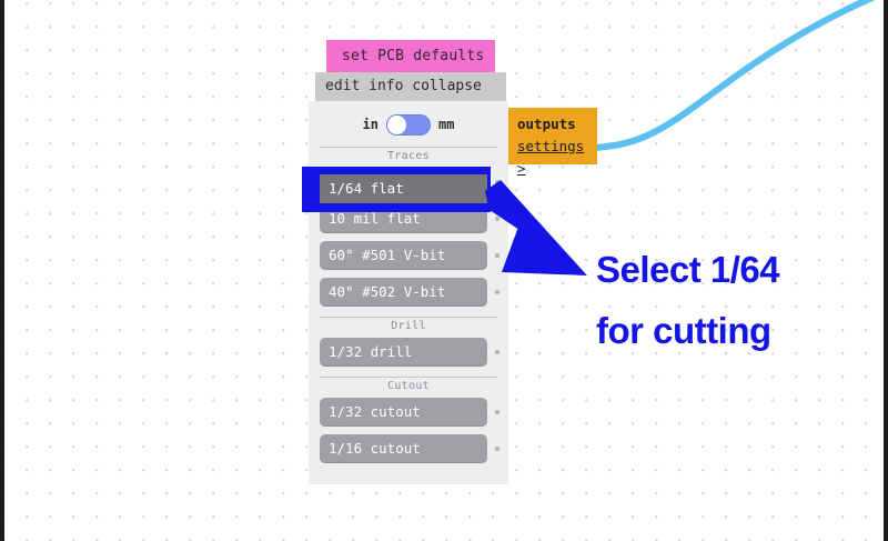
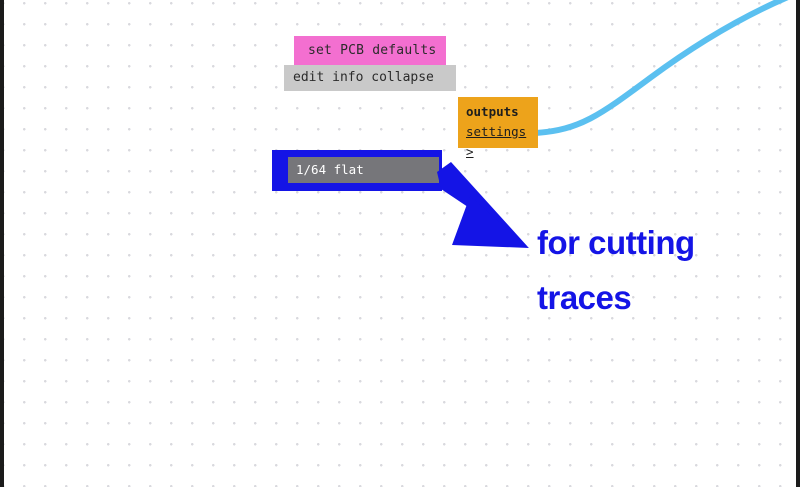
  set PCB defaults
  edit info collapse
- in
- mm
- Traces
- 10 mil flat
- 60° #501 V-bit
- 40° #502 V-bit
- Drill
- 1/32 drill
- Cutout
- 1/32 cutout
- 1/16 cutout
  outputs
  settings >
  1/64 flat
- Select 1/64
  for cutting
+ traces
